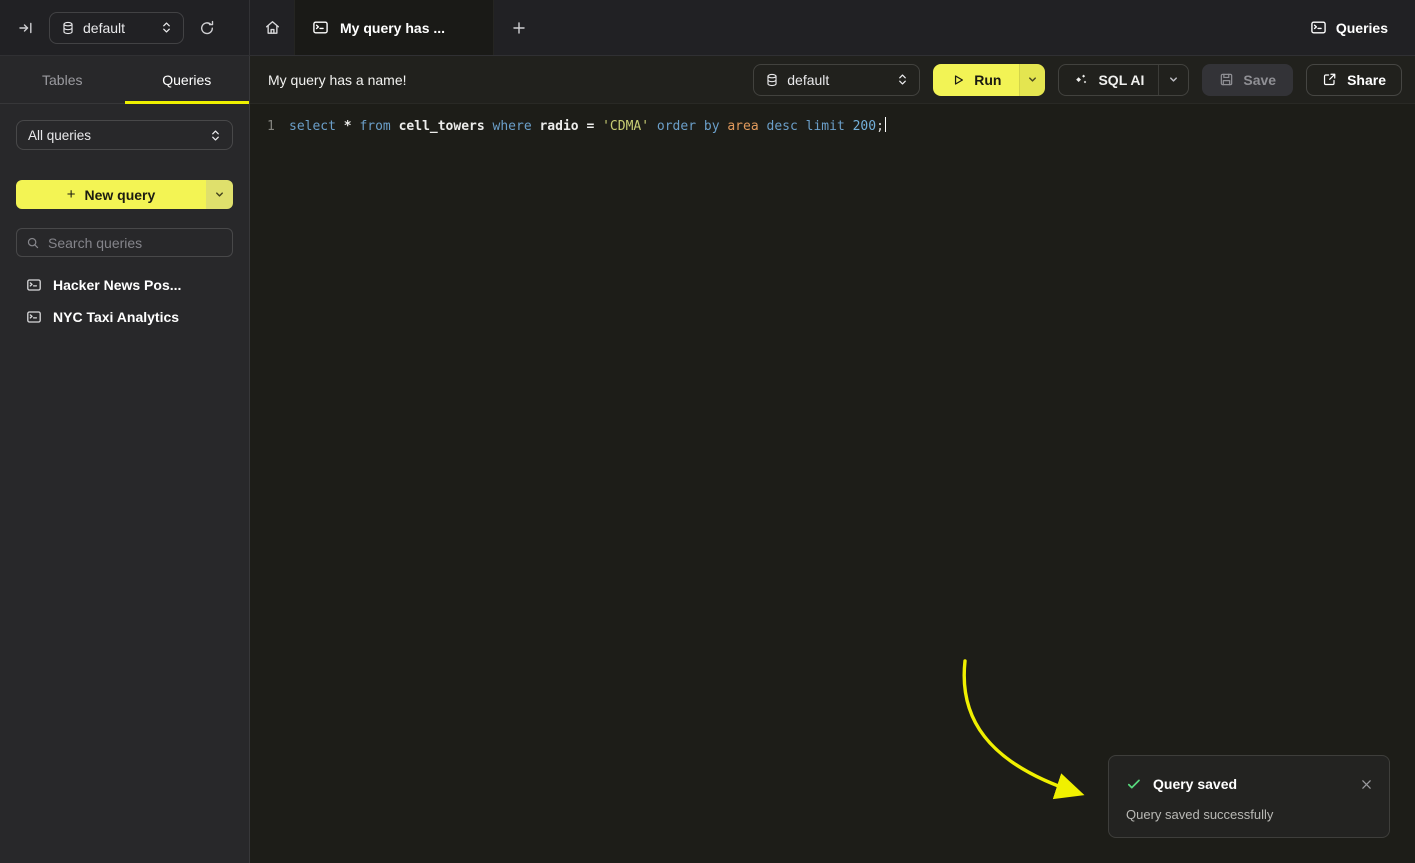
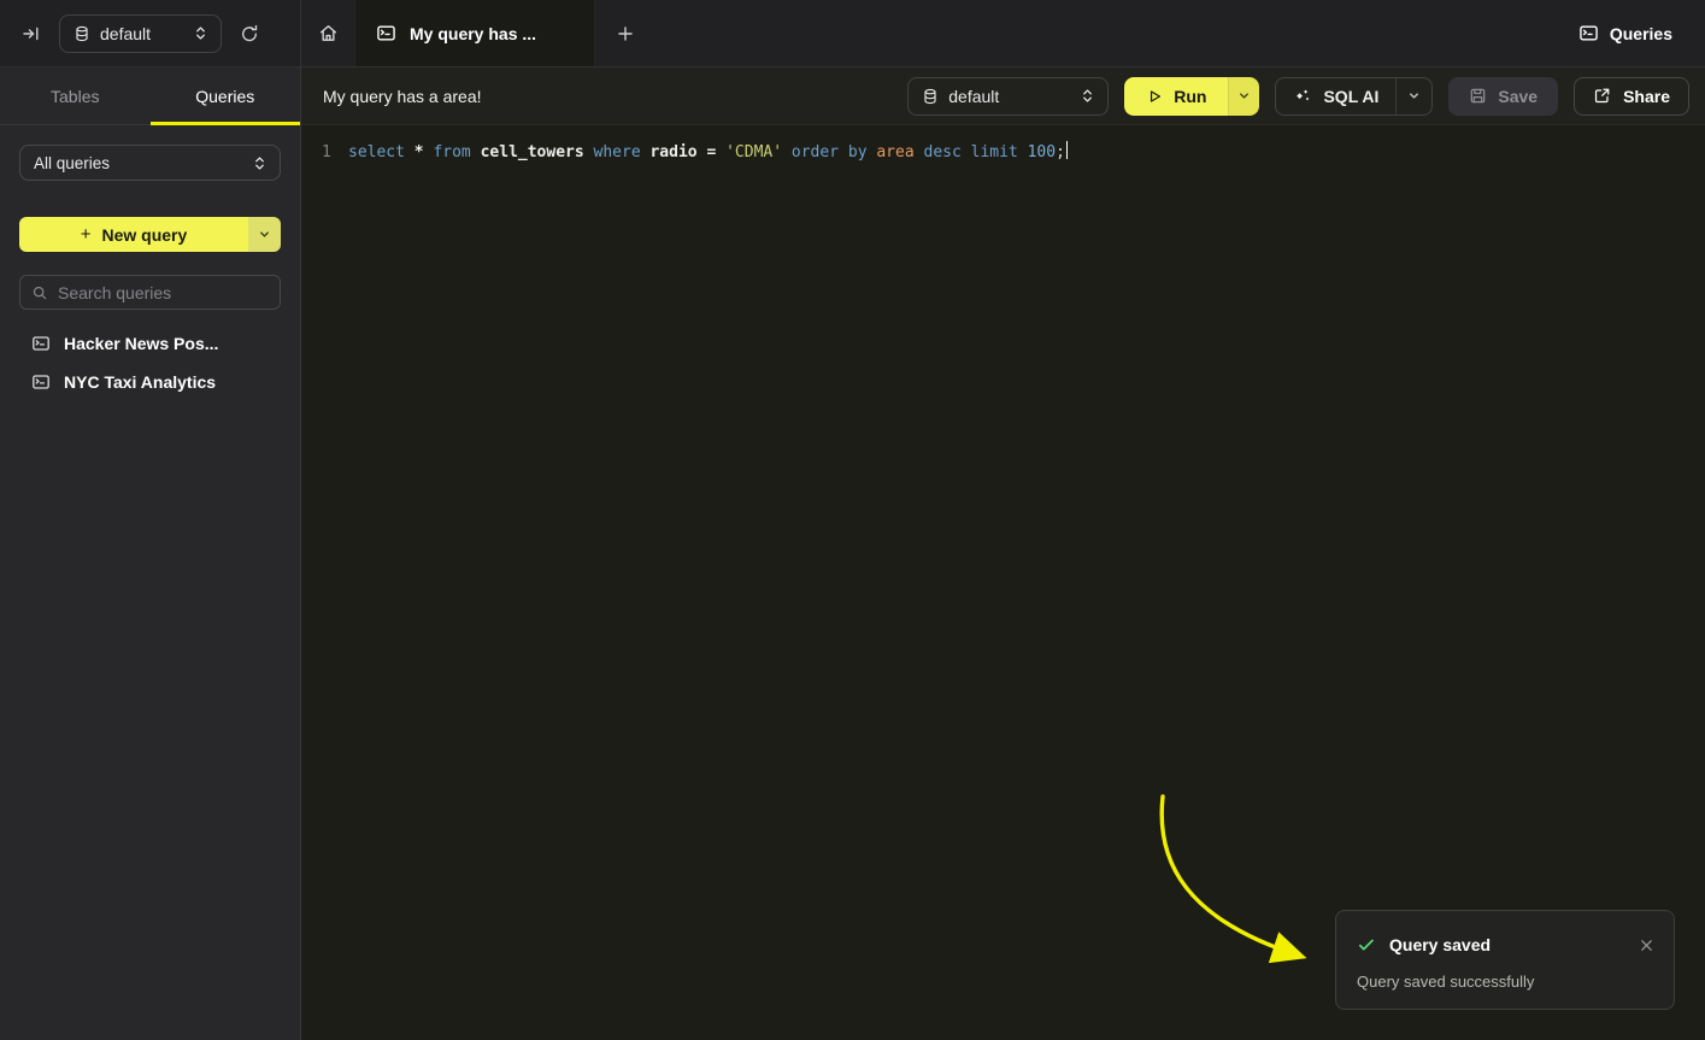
  default
  My query has ...
  Queries
  Tables
  Queries
  All queries
  +
  New query
  Search queries
  Hacker News Pos...
  NYC Taxi Analytics
- My query has a name!
+ My query has a area!
  default
  Run
  SQL AI
  Save
  Share
  1
- select * from cell_towers where radio = 'CDMA' order by area desc limit 200;
+ select * from cell_towers where radio = 'CDMA' order by area desc limit 100;
  Query saved
  Query saved successfully
